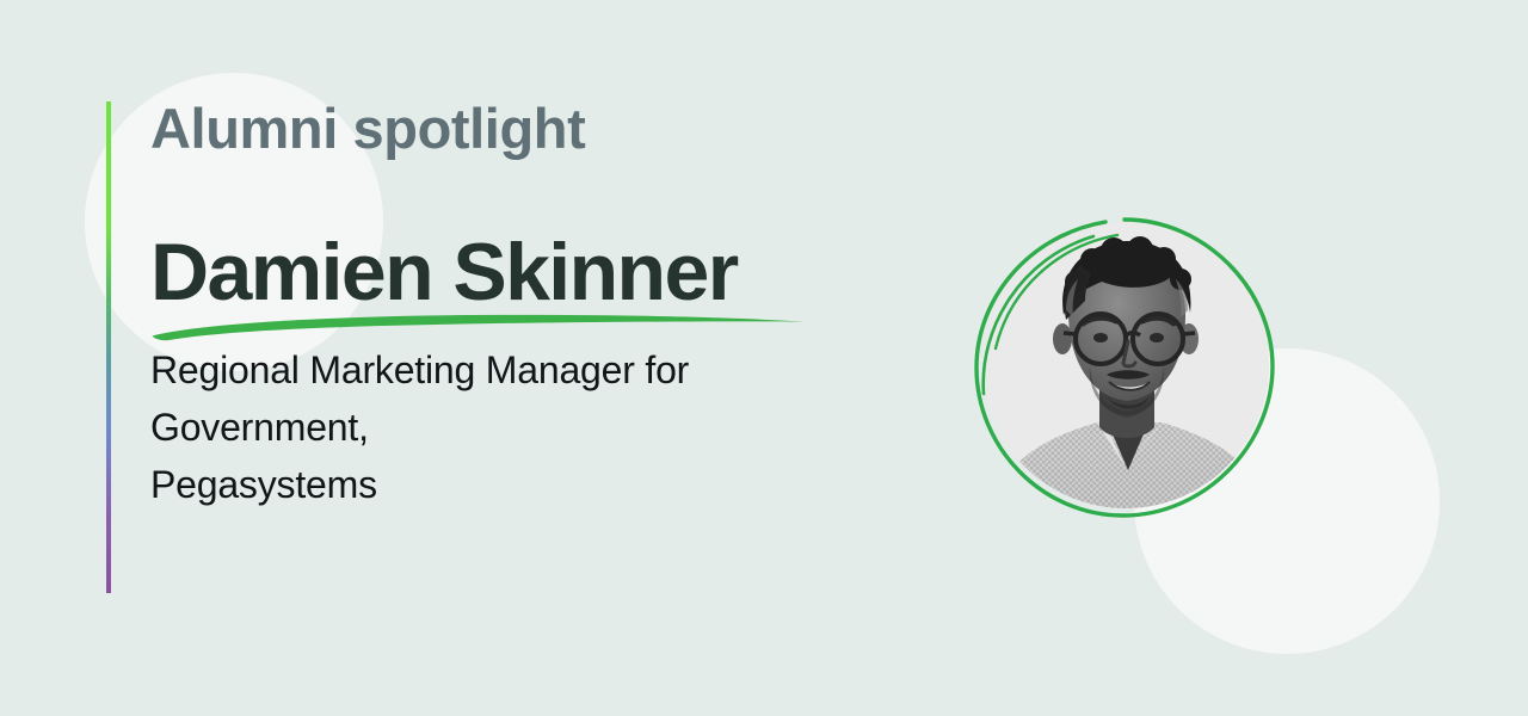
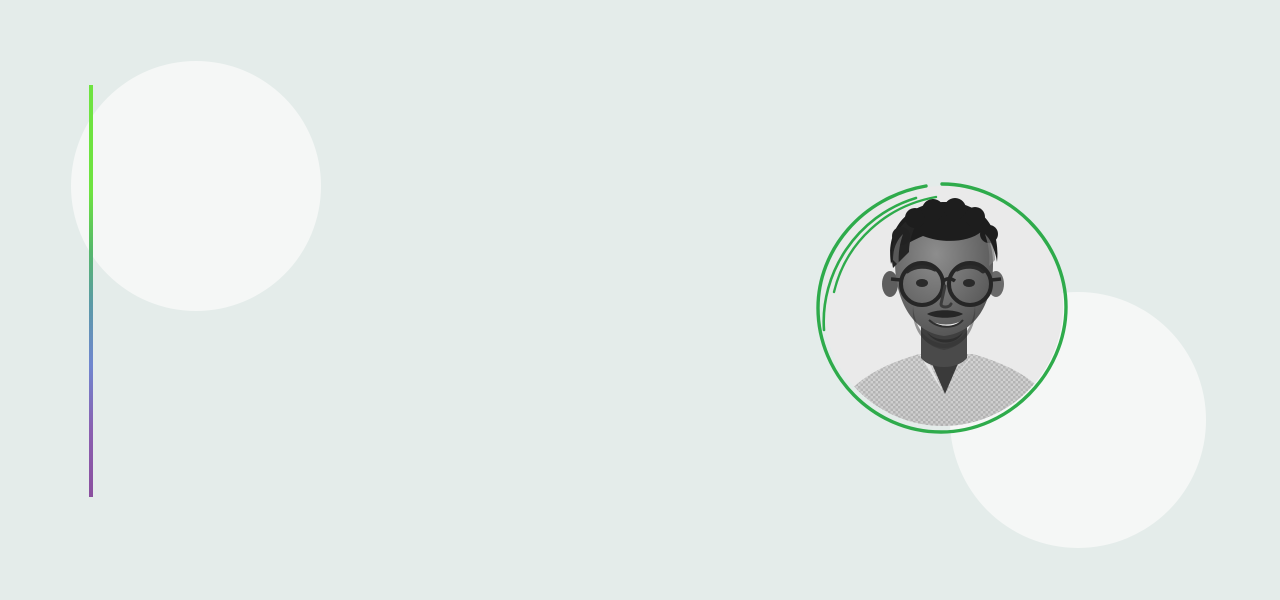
- Alumni spotlight
- Damien Skinner
- Regional Marketing Manager for Government,
- Pegasystems
